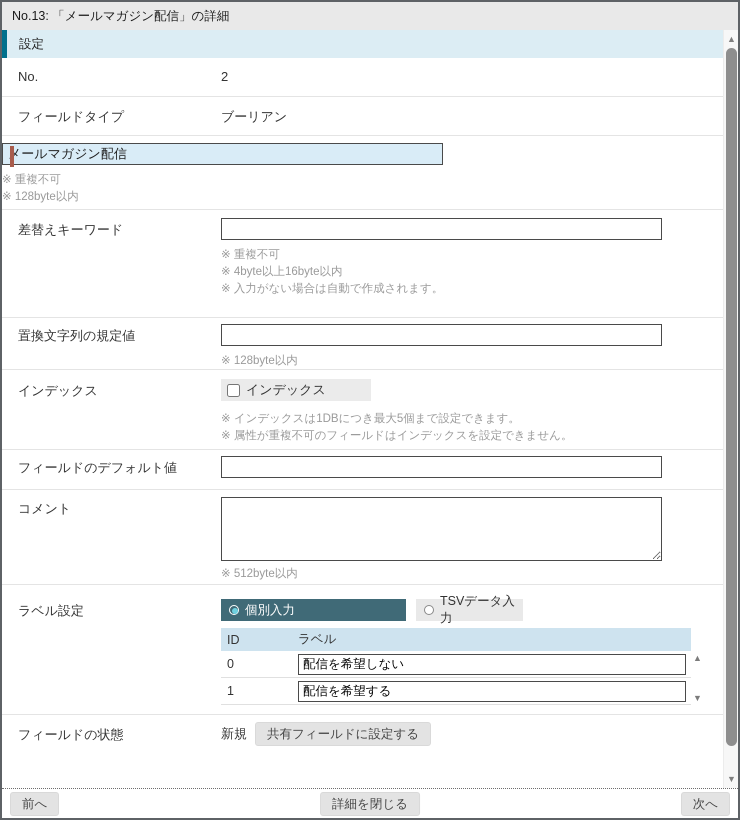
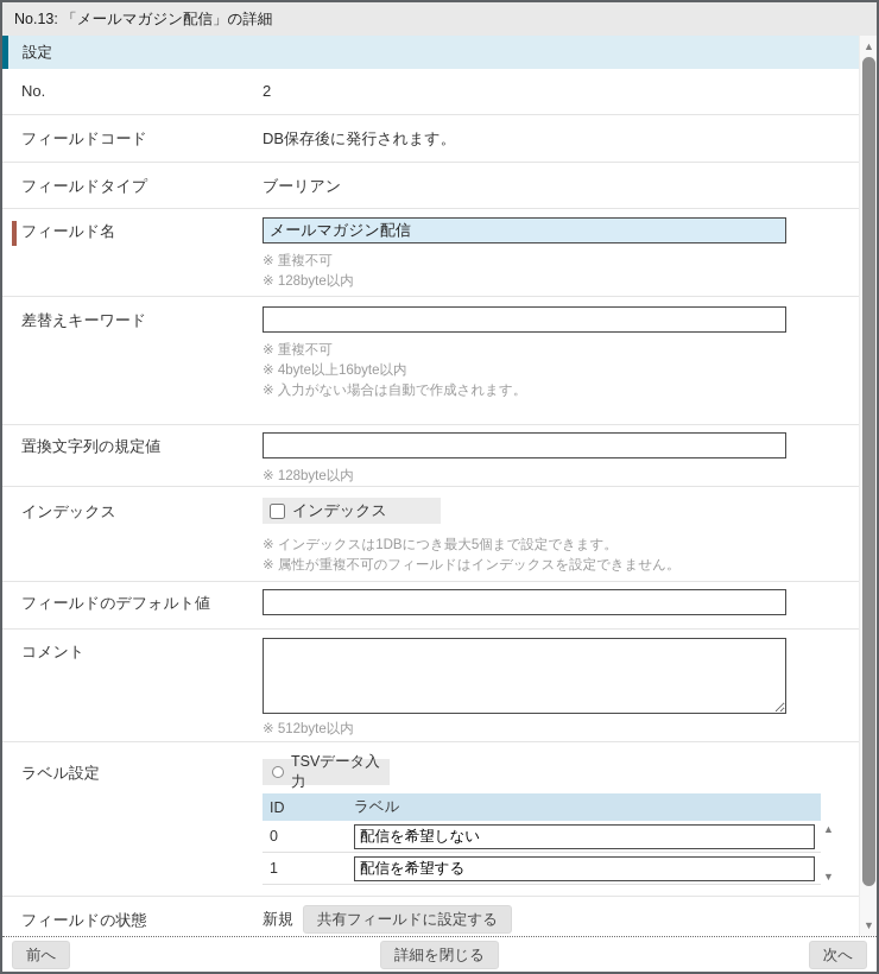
  No.13: 「メールマガジン配信」の詳細
  設定
  No.
  2
+ フィールドコード
+ DB保存後に発行されます。
  フィールドタイプ
  ブーリアン
+ フィールド名
  メールマガジン配信
  ※ 重複不可
  ※ 128byte以内
  差替えキーワード
  ※ 重複不可
  ※ 4byte以上16byte以内
  ※ 入力がない場合は自動で作成されます。
  置換文字列の規定値
  ※ 128byte以内
  インデックス
  インデックス
  ※ インデックスは1DBにつき最大5個まで設定できます。
  ※ 属性が重複不可のフィールドはインデックスを設定できません。
  フィールドのデフォルト値
  コメント
  ※ 512byte以内
  ラベル設定
- 個別入力
  TSVデータ入力
  ID
  ラベル
  0
  配信を希望しない
  1
  配信を希望する
  ▲
  ▼
  フィールドの状態
  新規
  共有フィールドに設定する
  ▲
  ▼
  前へ
  詳細を閉じる
  次へ
